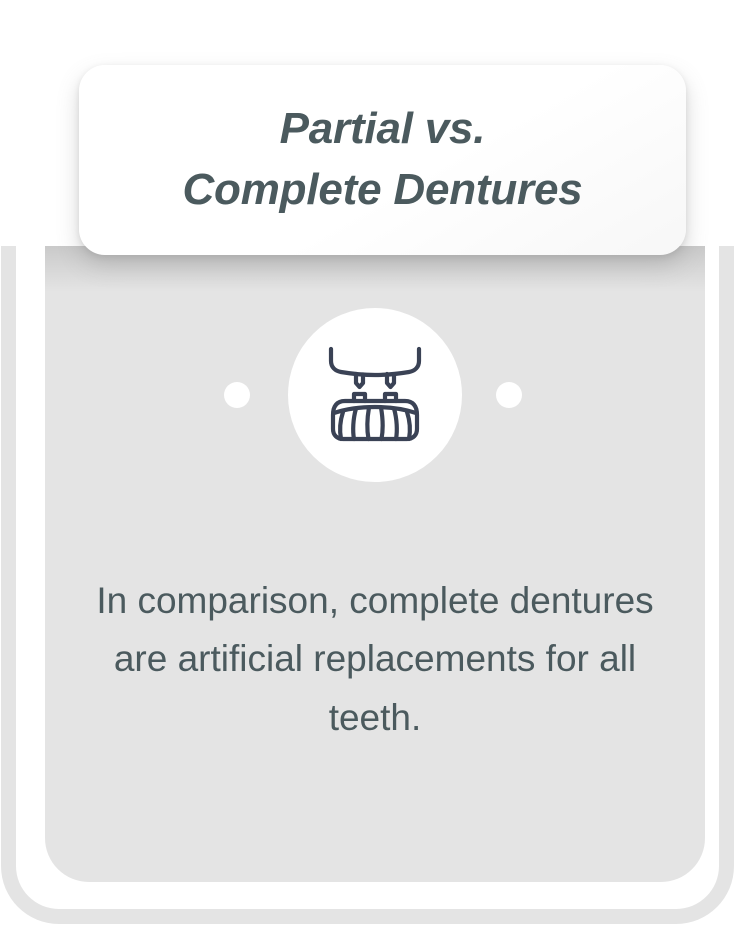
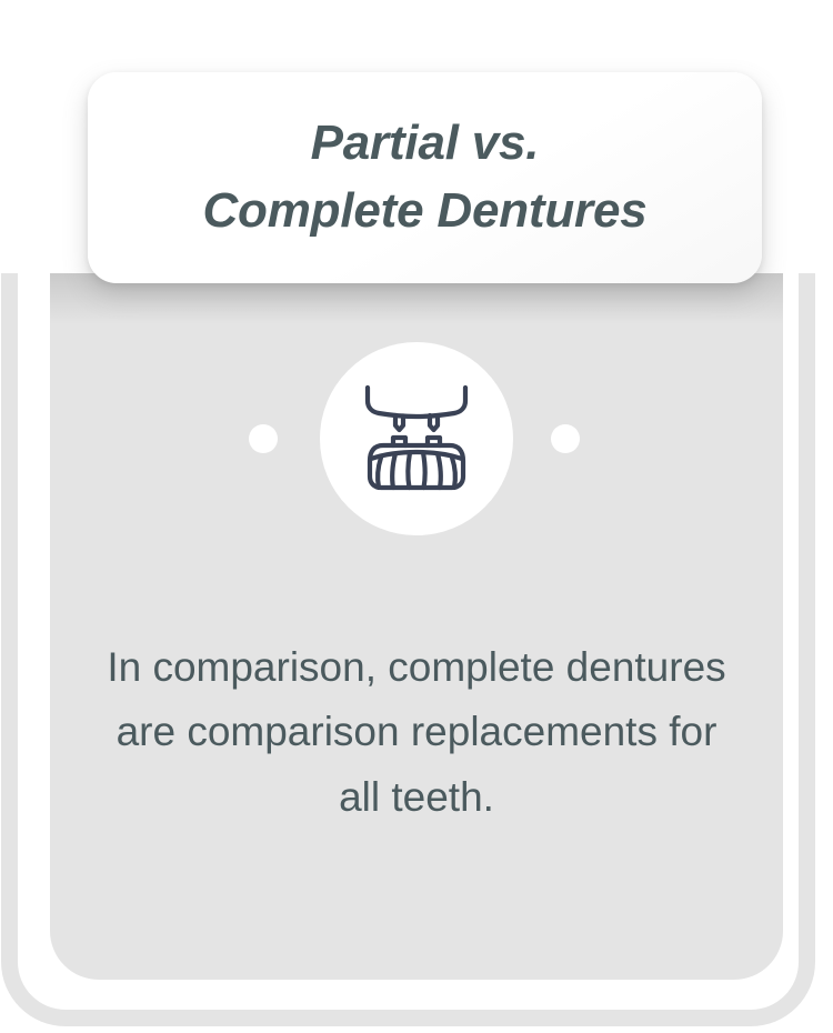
  Partial vs.
  Complete Dentures
- In comparison, complete dentures are artificial replacements for all teeth.
+ In comparison, complete dentures are comparison replacements for all teeth.
